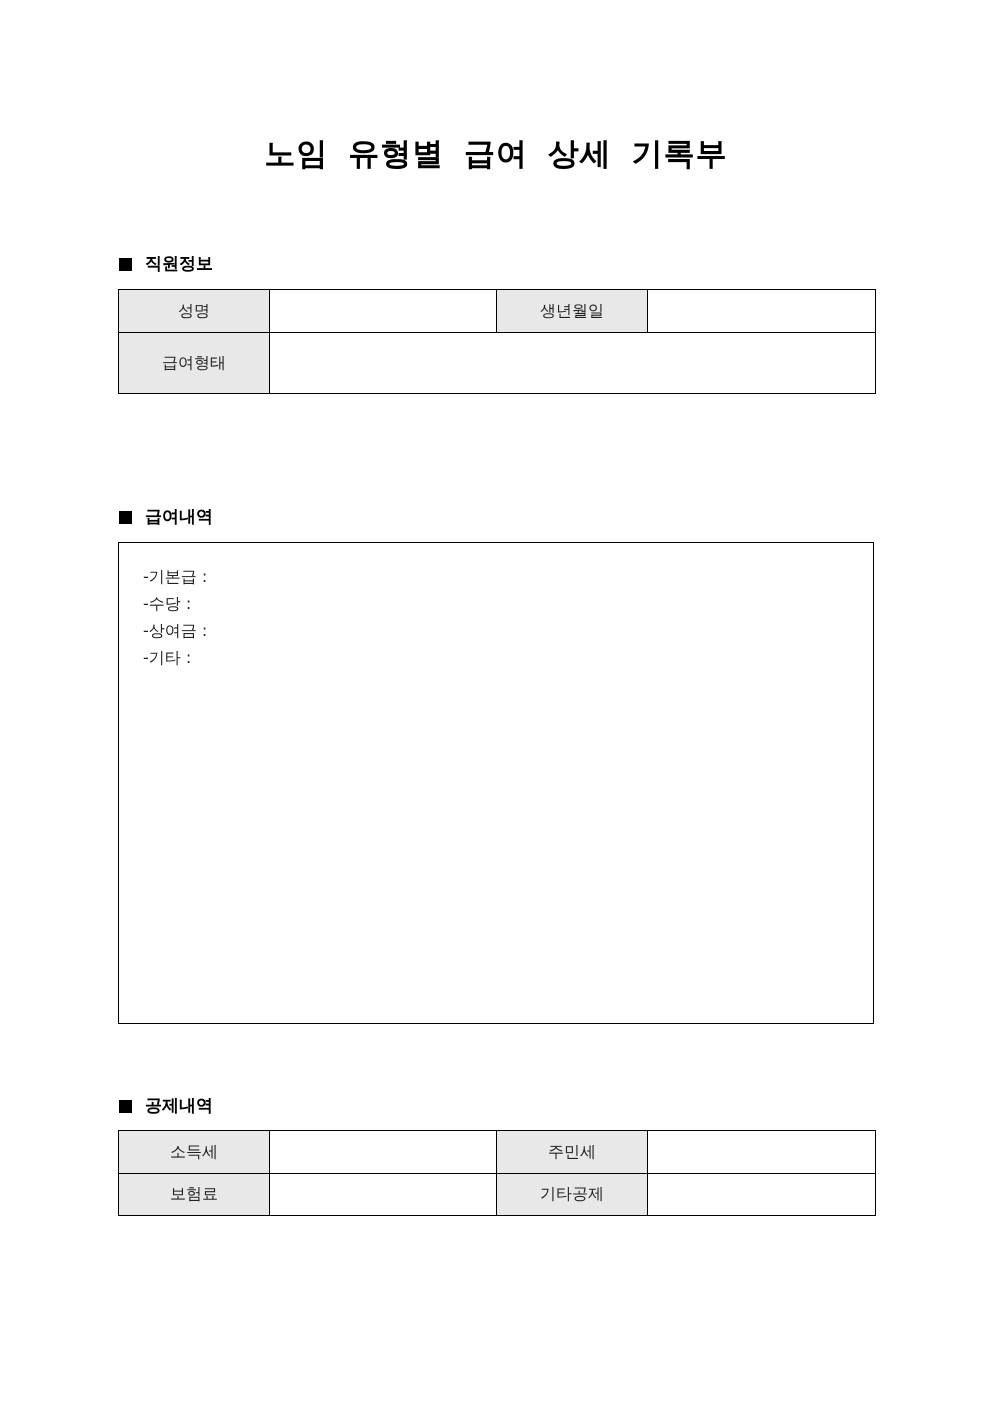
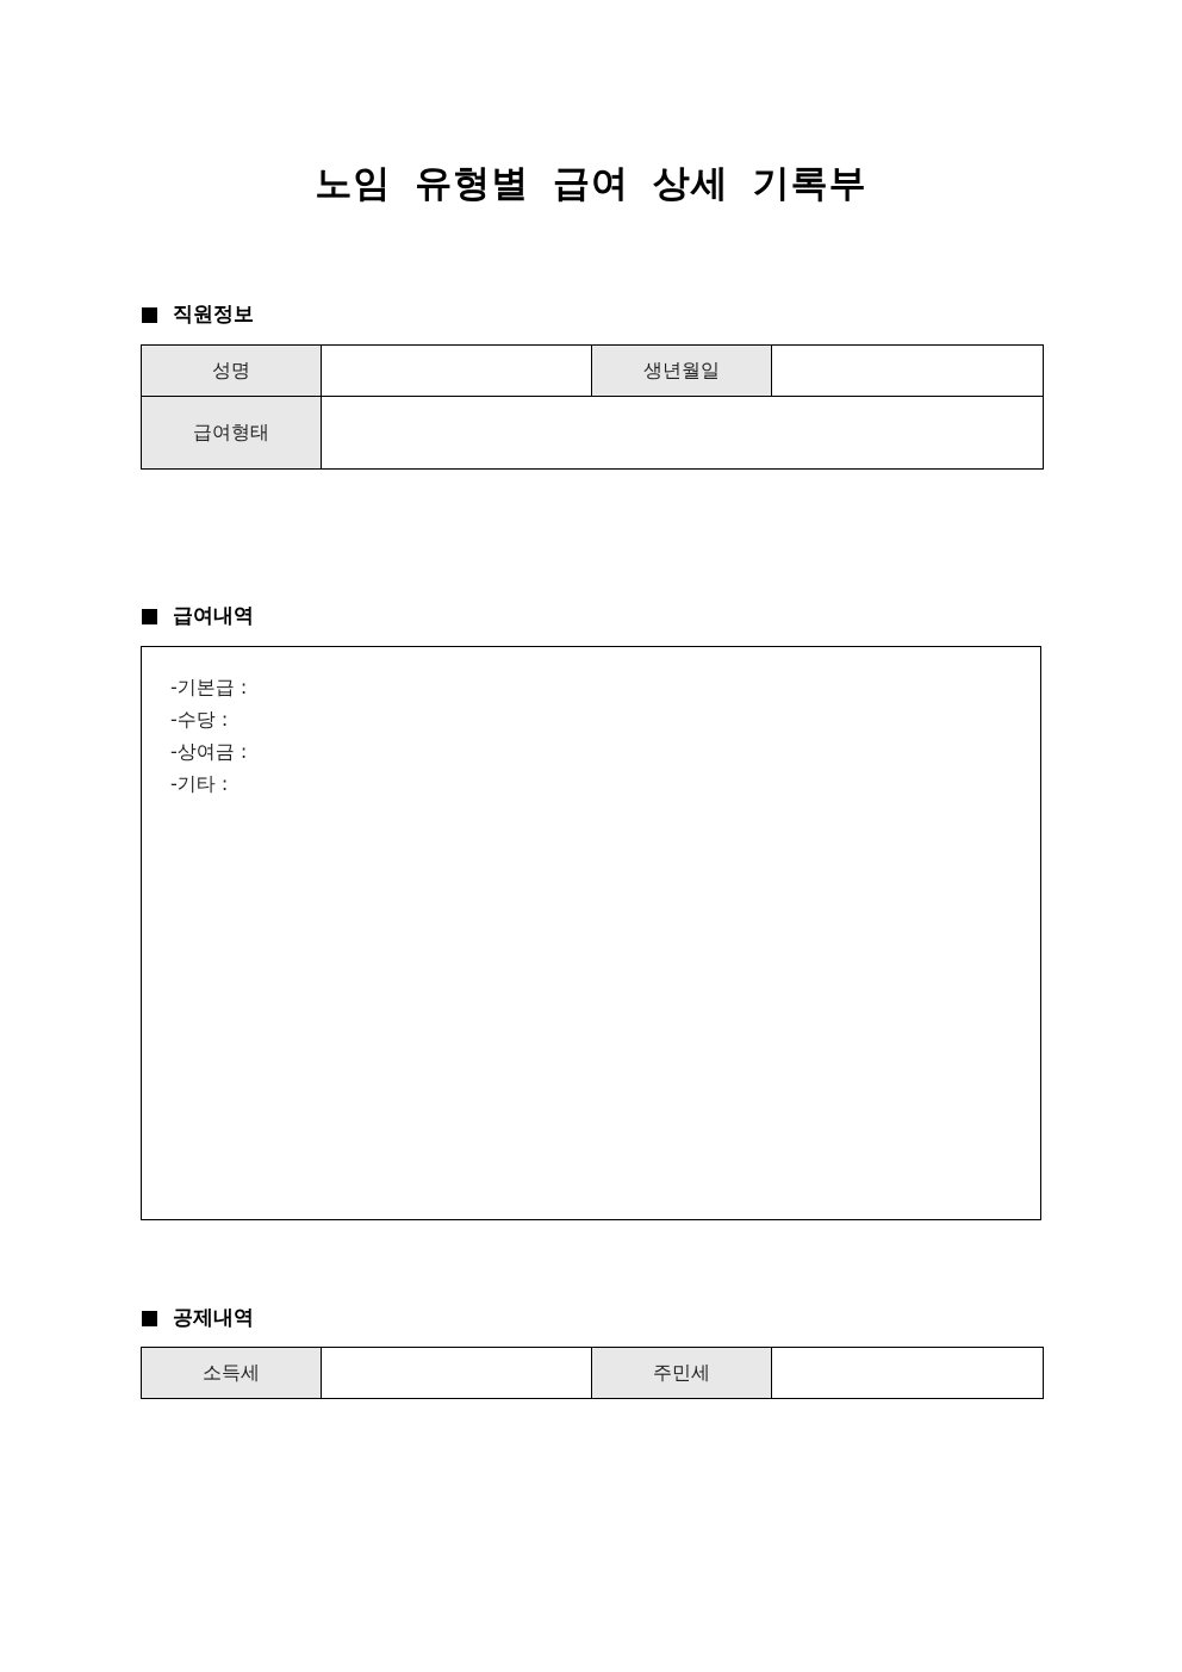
  노임 유형별 급여 상세 기록부
  직원정보
  성명		생년월일
  급여형태
  급여내역
  -기본급 :
  -수당 :
  -상여금 :
  -기타 :
  공제내역
  소득세		주민세
- 보험료		기타공제
